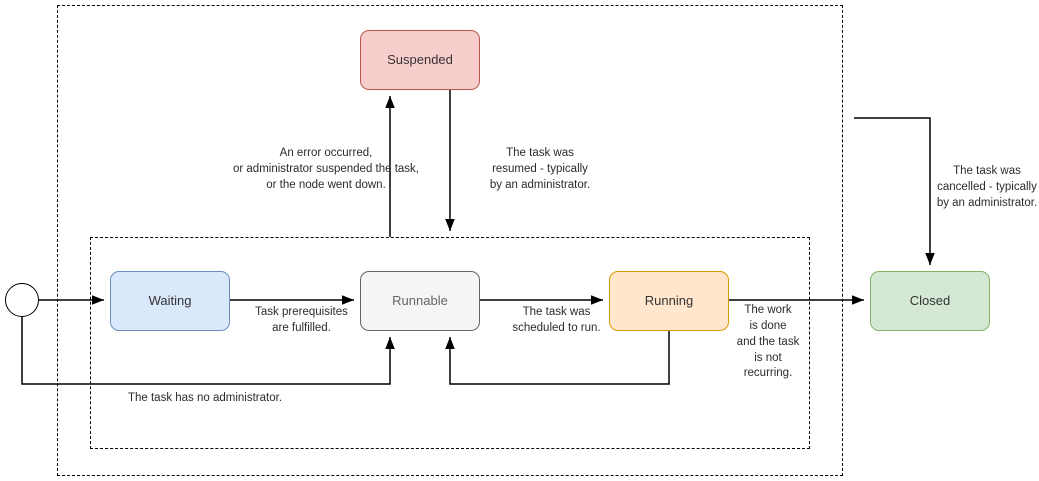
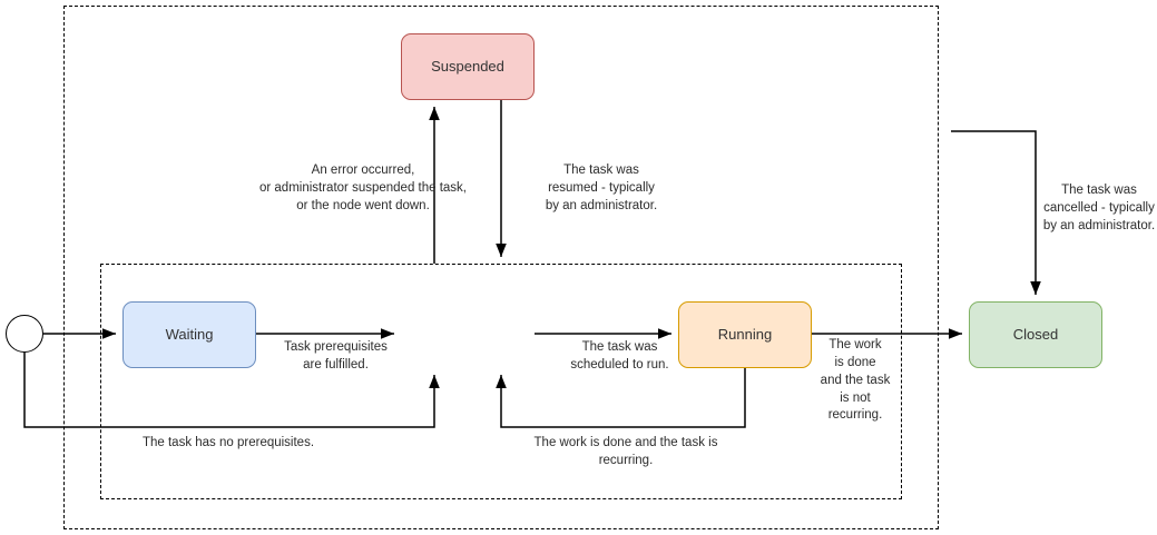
  Suspended
  Waiting
- Runnable
  Running
  Closed
  An error occurred,
  or administrator suspended the task,
  or the node went down.
  The task was
  resumed - typically
  by an administrator.
  The task was
  cancelled - typically
  by an administrator.
  Task prerequisites
  are fulfilled.
  The task was
  scheduled to run.
  The work
  is done
  and the task
  is not recurring.
- The task has no administrator.
+ The task has no prerequisites.
+ The work is done and the task is recurring.
